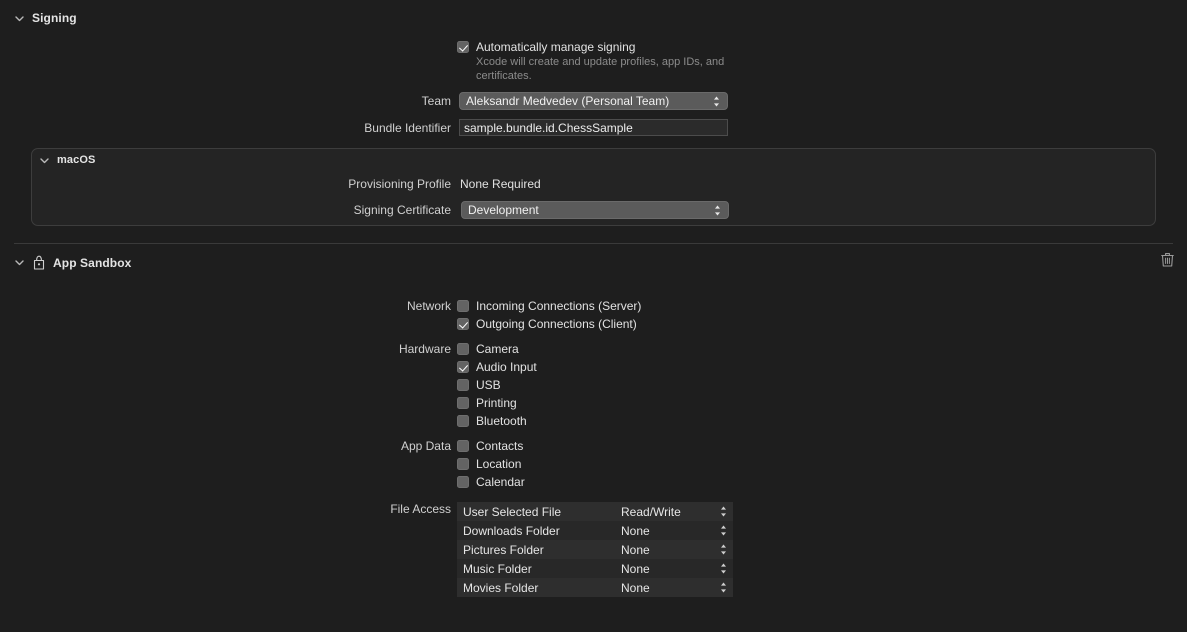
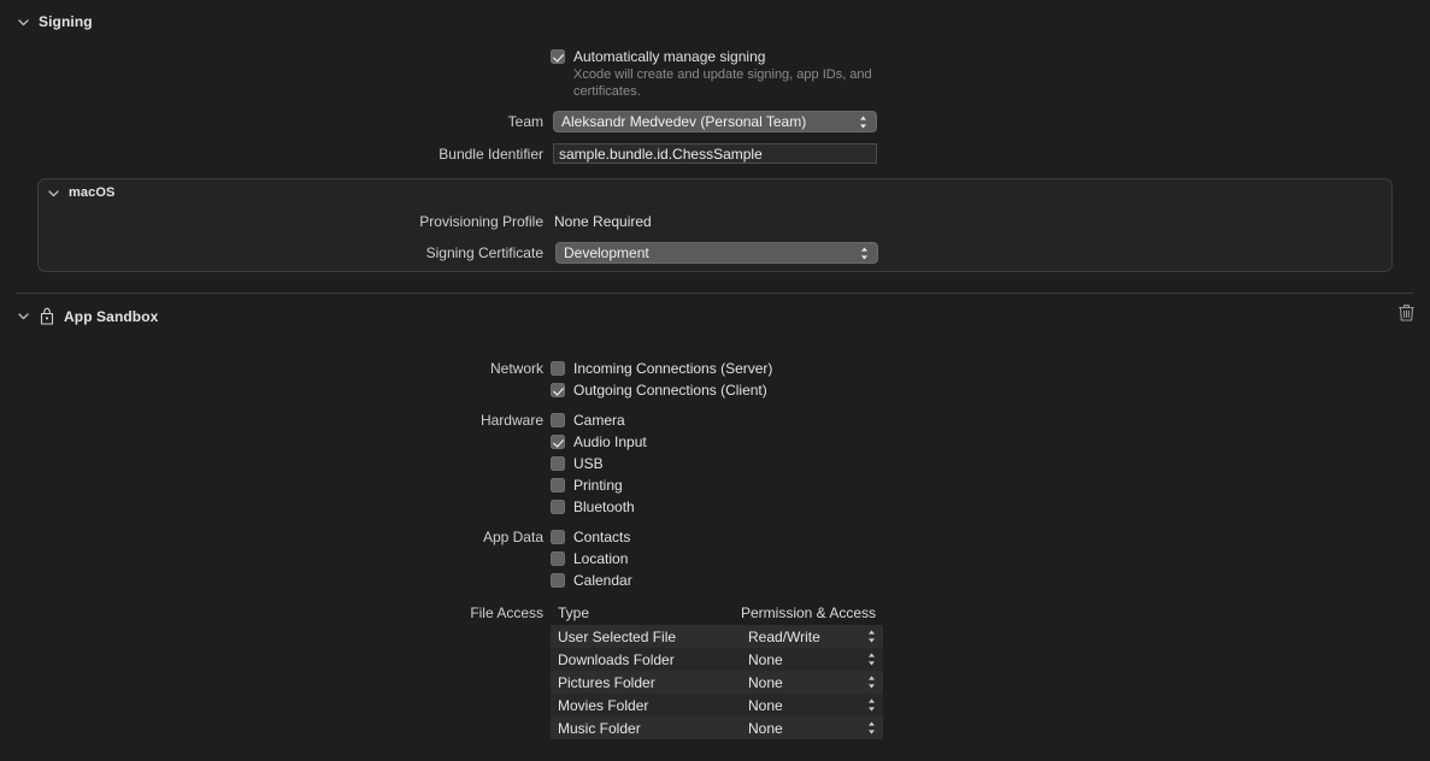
  Signing
  Automatically manage signing
- Xcode will create and update profiles, app IDs, and certificates.
+ Xcode will create and update signing, app IDs, and certificates.
  Team
  Aleksandr Medvedev (Personal Team)
  Bundle Identifier
  sample.bundle.id.ChessSample
  macOS
  Provisioning Profile
  None Required
  Signing Certificate
  Development
  App Sandbox
  Network
  Incoming Connections (Server)
  Outgoing Connections (Client)
  Hardware
  Camera
  Audio Input
  USB
  Printing
  Bluetooth
  App Data
  Contacts
  Location
  Calendar
  File Access
+ Type
+ Permission & Access
  User Selected File
  Read/Write
  Downloads Folder
  None
  Pictures Folder
  None
- Music Folder
+ Movies Folder
  None
- Movies Folder
+ Music Folder
  None
